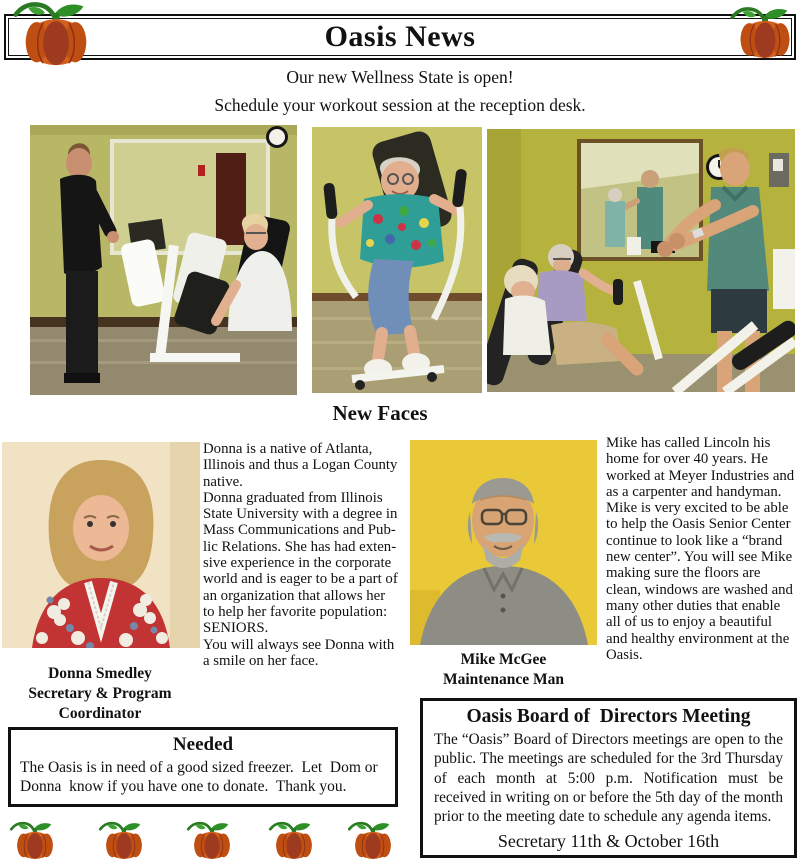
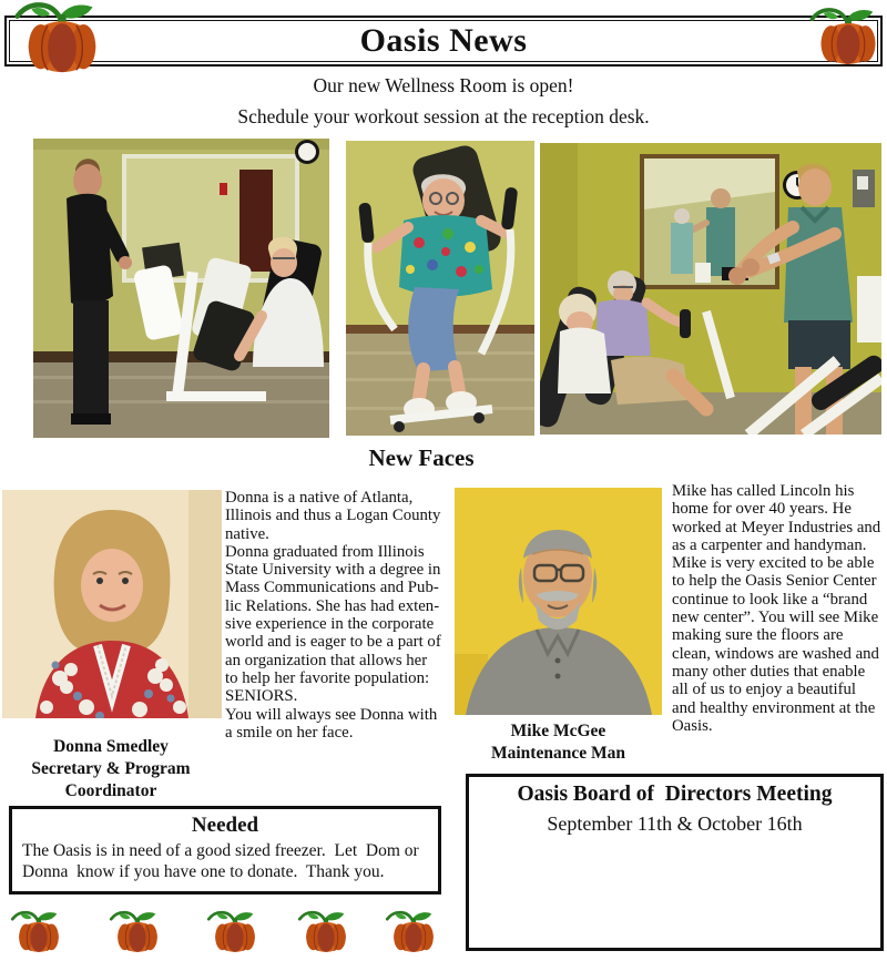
  Oasis News
- Our new Wellness State is open!
+ Our new Wellness Room is open!
  Schedule your workout session at the reception desk.
  New Faces
  Donna Smedley
  Secretary & Program
  Coordinator
  Donna is a native of Atlanta,
  Illinois and thus a Logan County
  native.
  Donna graduated from Illinois
  State University with a degree in
  Mass Communications and Pub-
  lic Relations. She has had exten-
  sive experience in the corporate
  world and is eager to be a part of
  an organization that allows her
  to help her favorite population:
  SENIORS.
  You will always see Donna with
  a smile on her face.
  Mike McGee
  Maintenance Man
  Mike has called Lincoln his
  home for over 40 years. He
  worked at Meyer Industries and
  as a carpenter and handyman.
  Mike is very excited to be able
  to help the Oasis Senior Center
  continue to look like a “brand
  new center”. You will see Mike
  making sure the floors are
  clean, windows are washed and
  many other duties that enable
  all of us to enjoy a beautiful
  and healthy environment at the
  Oasis.
  Needed
  The Oasis is in need of a good sized freezer. Let Dom or
  Donna know if you have one to donate. Thank you.
  Oasis Board of Directors Meeting
- The “Oasis” Board of Directors meetings are open to the public. The meetings are scheduled for the 3rd Thursday of each month at 5:00 p.m. Notification must be received in writing on or before the 5th day of the month prior to the meeting date to schedule any agenda items.
- Secretary 11th & October 16th
+ September 11th & October 16th
